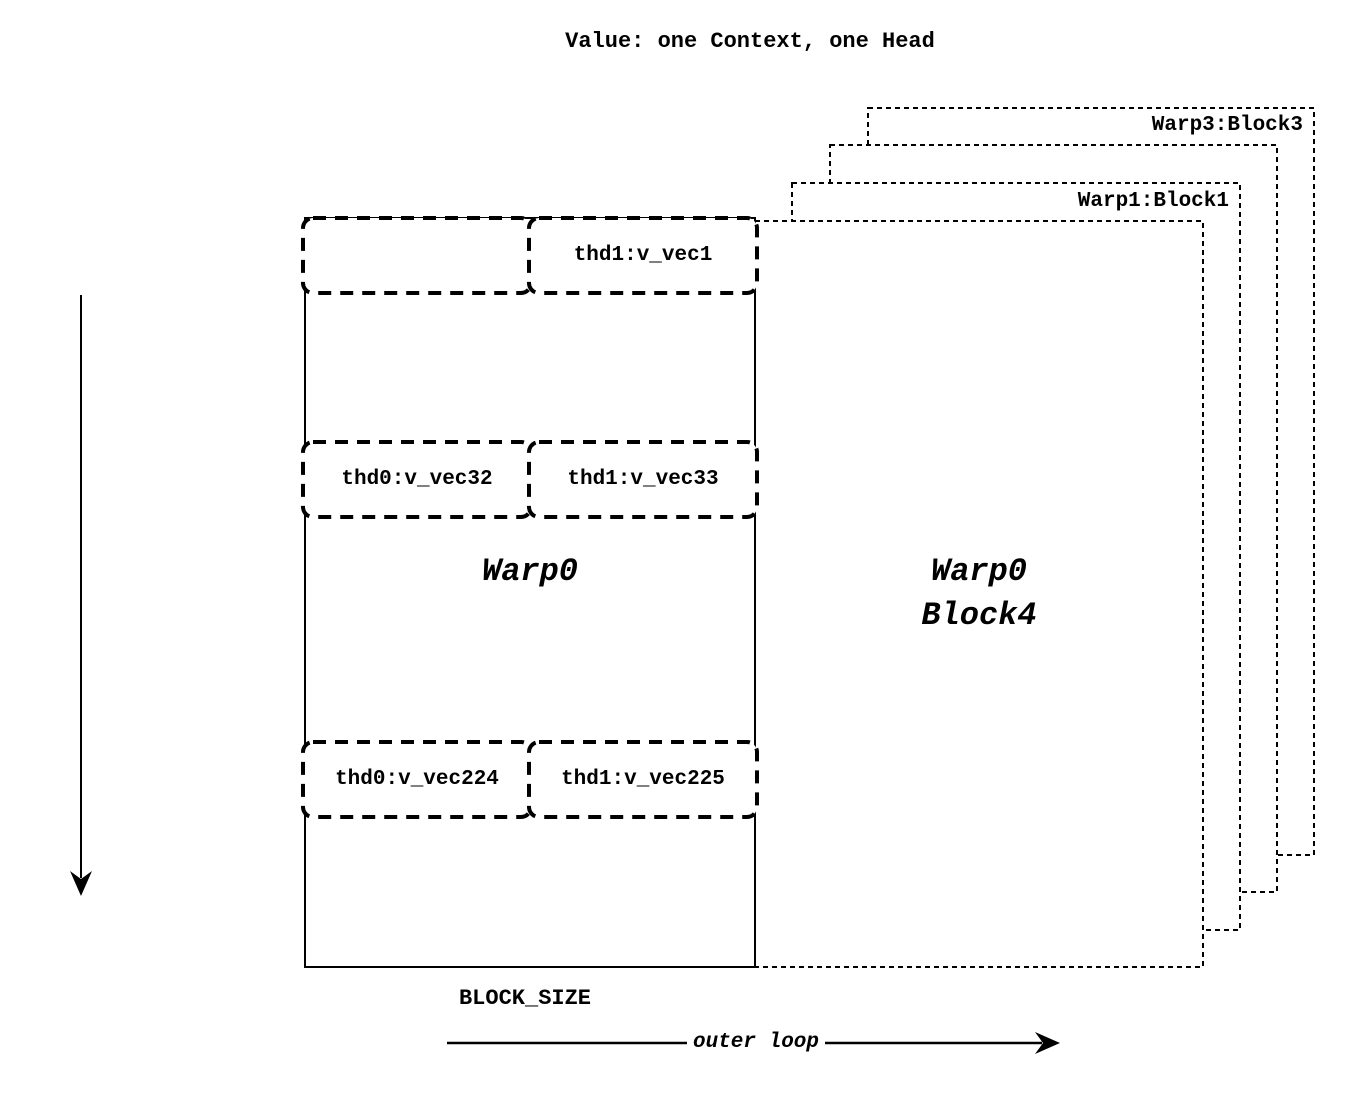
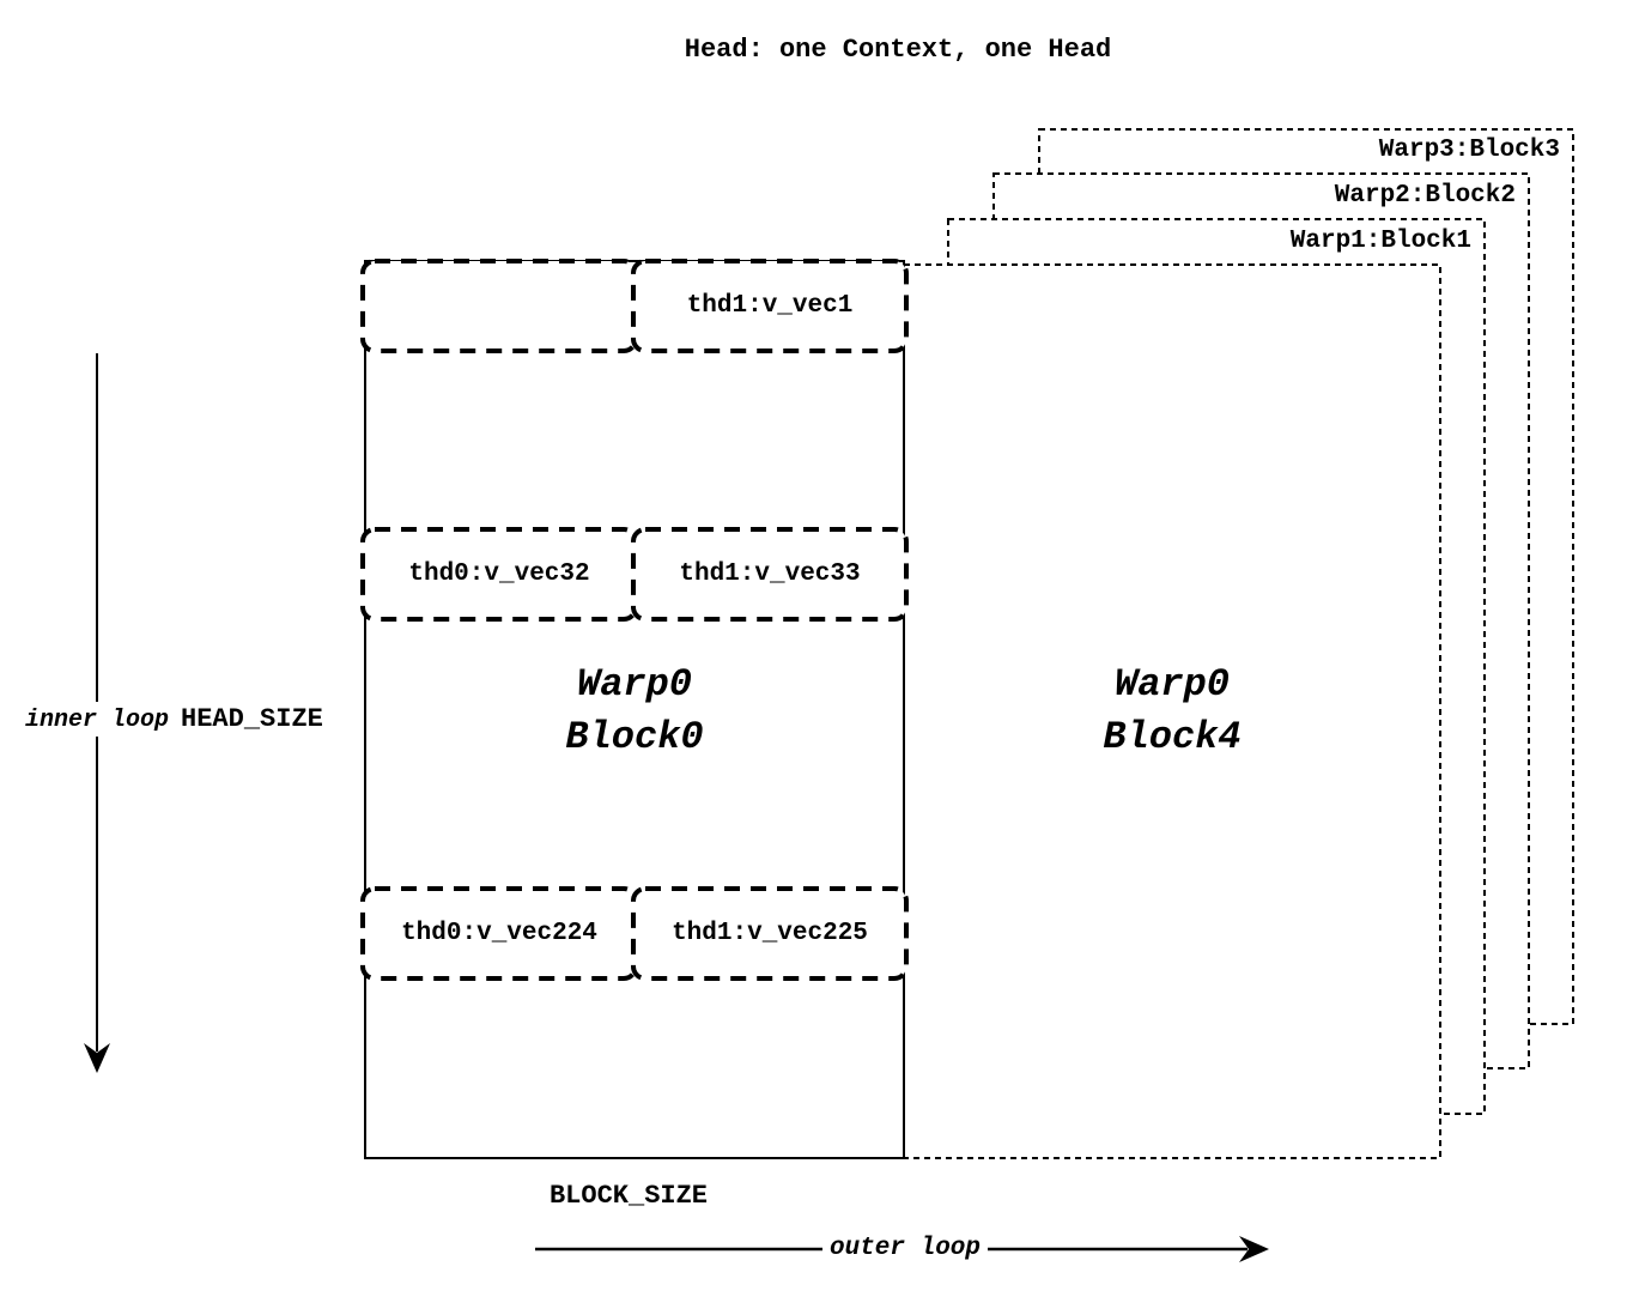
- Value: one Context, one Head
+ Head: one Context, one Head
  Warp1:Block1
+ Warp2:Block2
  Warp3:Block3
  thd1:v_vec1
  thd0:v_vec32
  thd1:v_vec33
  thd0:v_vec224
  thd1:v_vec225
  Warp0
+ Block0
  Warp0
  Block4
+ inner loop
+ HEAD_SIZE
  BLOCK_SIZE
  outer loop
